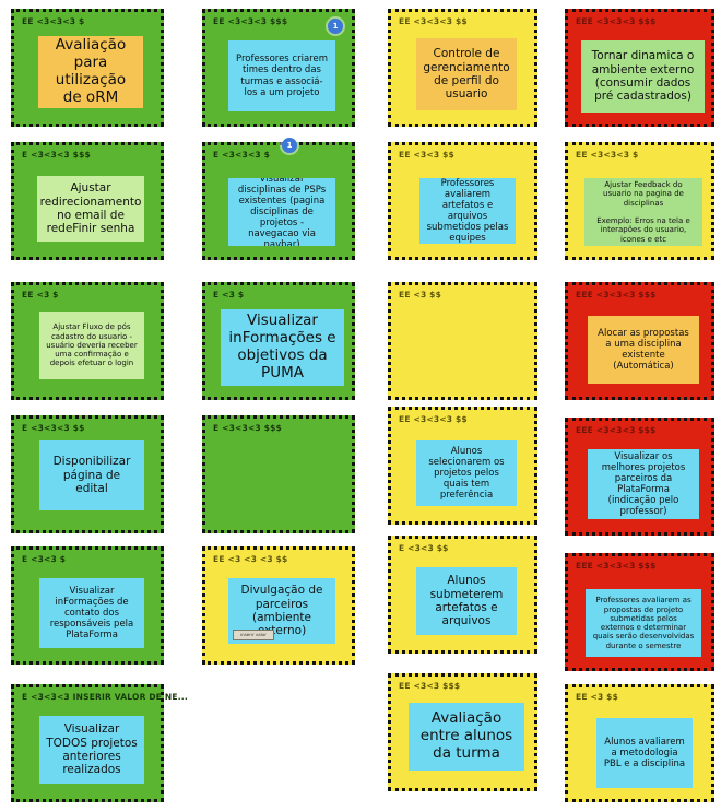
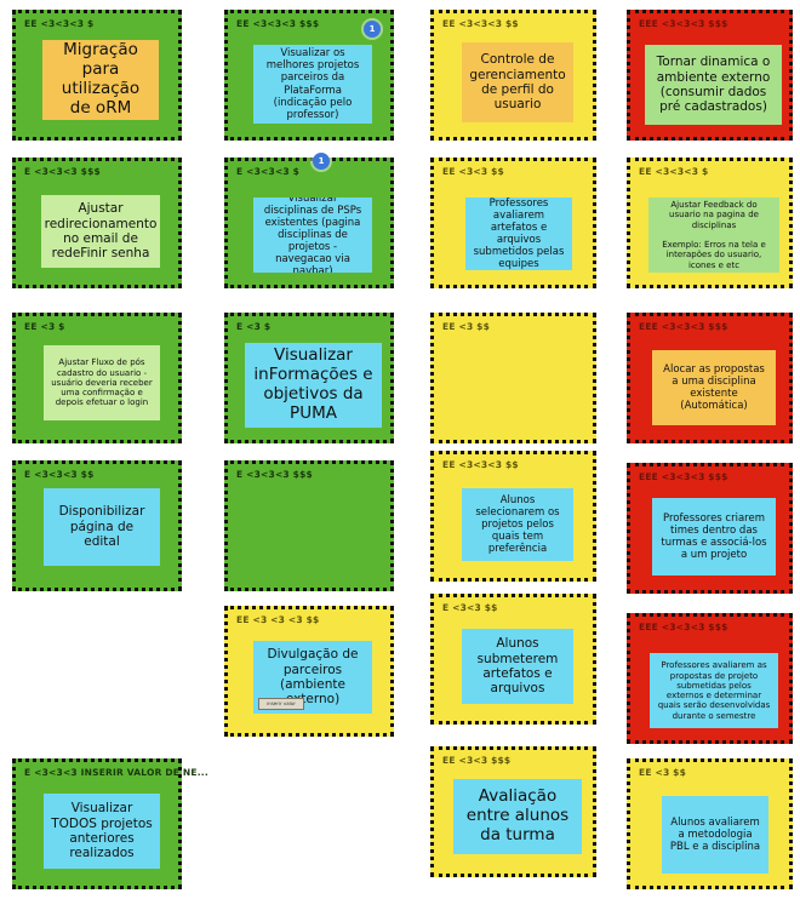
  EE <3<3<3 $
- Avaliação para utilização de oRM
+ Migração para utilização de oRM
  EE <3<3<3 $$$
- Professores criarem times dentro das turmas e associá-los a um projeto
+ Visualizar os melhores projetos parceiros da PlataForma (indicação pelo professor)
  1
  EE <3<3<3 $$
  Controle de gerenciamento de perfil do usuario
  EEE <3<3<3 $$$
  Tornar dinamica o ambiente externo (consumir dados pré cadastrados)
  E <3<3<3 $$$
  Ajustar redirecionamento no email de redeFinir senha
  E <3<3<3 $
  Visualizar disciplinas de PSPs existentes (pagina disciplinas de projetos - navegacao via navbar)
  1
  EE <3<3 $$
  Professores avaliarem artefatos e arquivos submetidos pelas equipes
  EE <3<3<3 $
  Ajustar Feedback do usuario na pagina de disciplinas
  Exemplo: Erros na tela e interapões do usuario, icones e etc
  EE <3 $
  Ajustar Fluxo de pós cadastro do usuario - usuário deveria receber uma confirmação e depois efetuar o login
  E <3 $
  Visualizar inFormações e objetivos da PUMA
  EE <3 $$
  EEE <3<3<3 $$$
  Alocar as propostas a uma disciplina existente (Automática)
  E <3<3<3 $$
  Disponibilizar página de edital
  E <3<3<3 $$$
  EE <3<3<3 $$
  Alunos selecionarem os projetos pelos quais tem preferência
  EEE <3<3<3 $$$
- Visualizar os melhores projetos parceiros da PlataForma (indicação pelo professor)
+ Professores criarem times dentro das turmas e associá-los a um projeto
- E <3<3 $
- Visualizar inFormações de contato dos responsáveis pela PlataForma
  EE <3 <3 <3 $$
  Divulgação de parceiros (ambiente erno)
  E <3<3 $$
  Alunos submeterem artefatos e arquivos
  EEE <3<3<3 $$$
  Professores avaliarem as propostas de projeto submetidas pelos externos e determinar quais serão desenvolvidas durante o semestre
  E <3<3<3 INSERIR VALOR DE NE...
  Visualizar TODOS projetos anteriores realizados
  EE <3<3 $$$
  Avaliação entre alunos da turma
  EE <3 $$
  Alunos avaliarem a metodologia PBL e a disciplina
